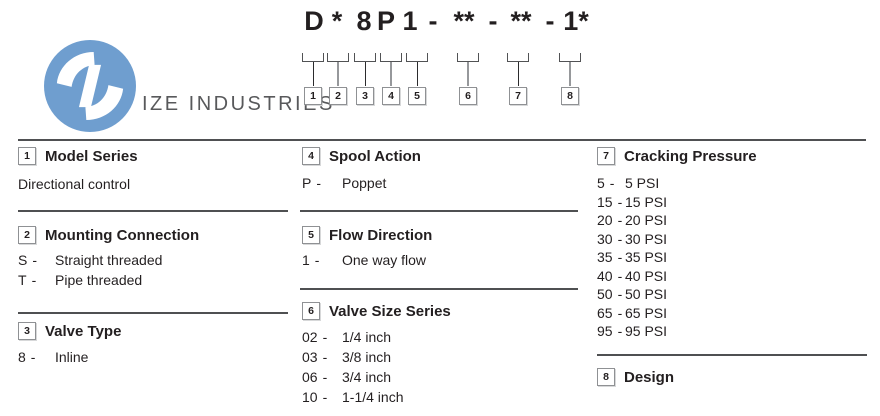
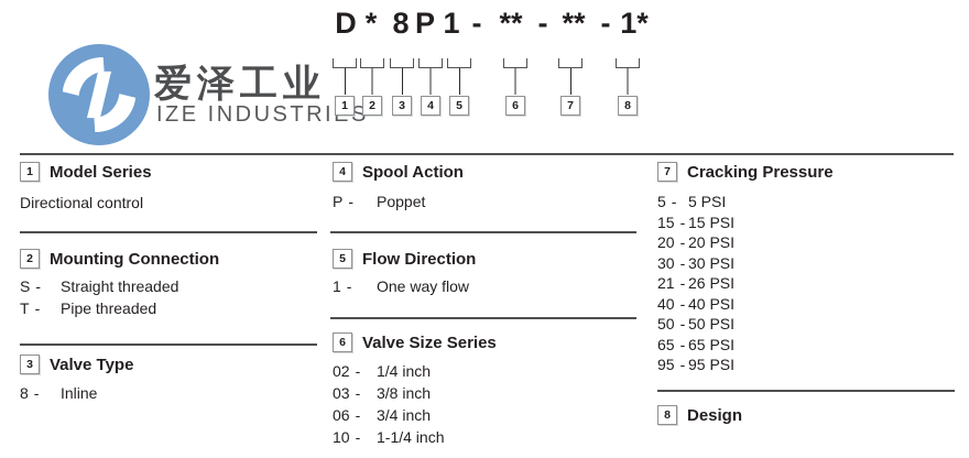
+ 爱泽工业
  IZE INDUSTRIS
  D
  *
  8
  P
  1
  -
  **
  -
  **
  -
  1*
  1
  2
  3
  4
  5
  6
  7
  8
  1
  Model Series
  Directional control
  2
  Mounting Connection
  S -
  Straight threaded
  T -
  Pipe threaded
  3
  Valve Type
  8 -
  Inline
  4
  Spool Action
  P -
  Poppet
  5
  Flow Direction
  1 -
  One way flow
  6
  Valve Size Series
  02 -
  1/4 inch
  03 -
  3/8 inch
  06 -
  3/4 inch
  10 -
  1-1/4 inch
  7
  Cracking Pressure
  5 -
  5 PSI
  15 -
  15 PSI
  20 -
  20 PSI
  30 -
  30 PSI
- 35 -
+ 21 -
- 35 PSI
+ 26 PSI
  40 -
  40 PSI
  50 -
  50 PSI
  65 -
  65 PSI
  95 -
  95 PSI
  8
  Design
